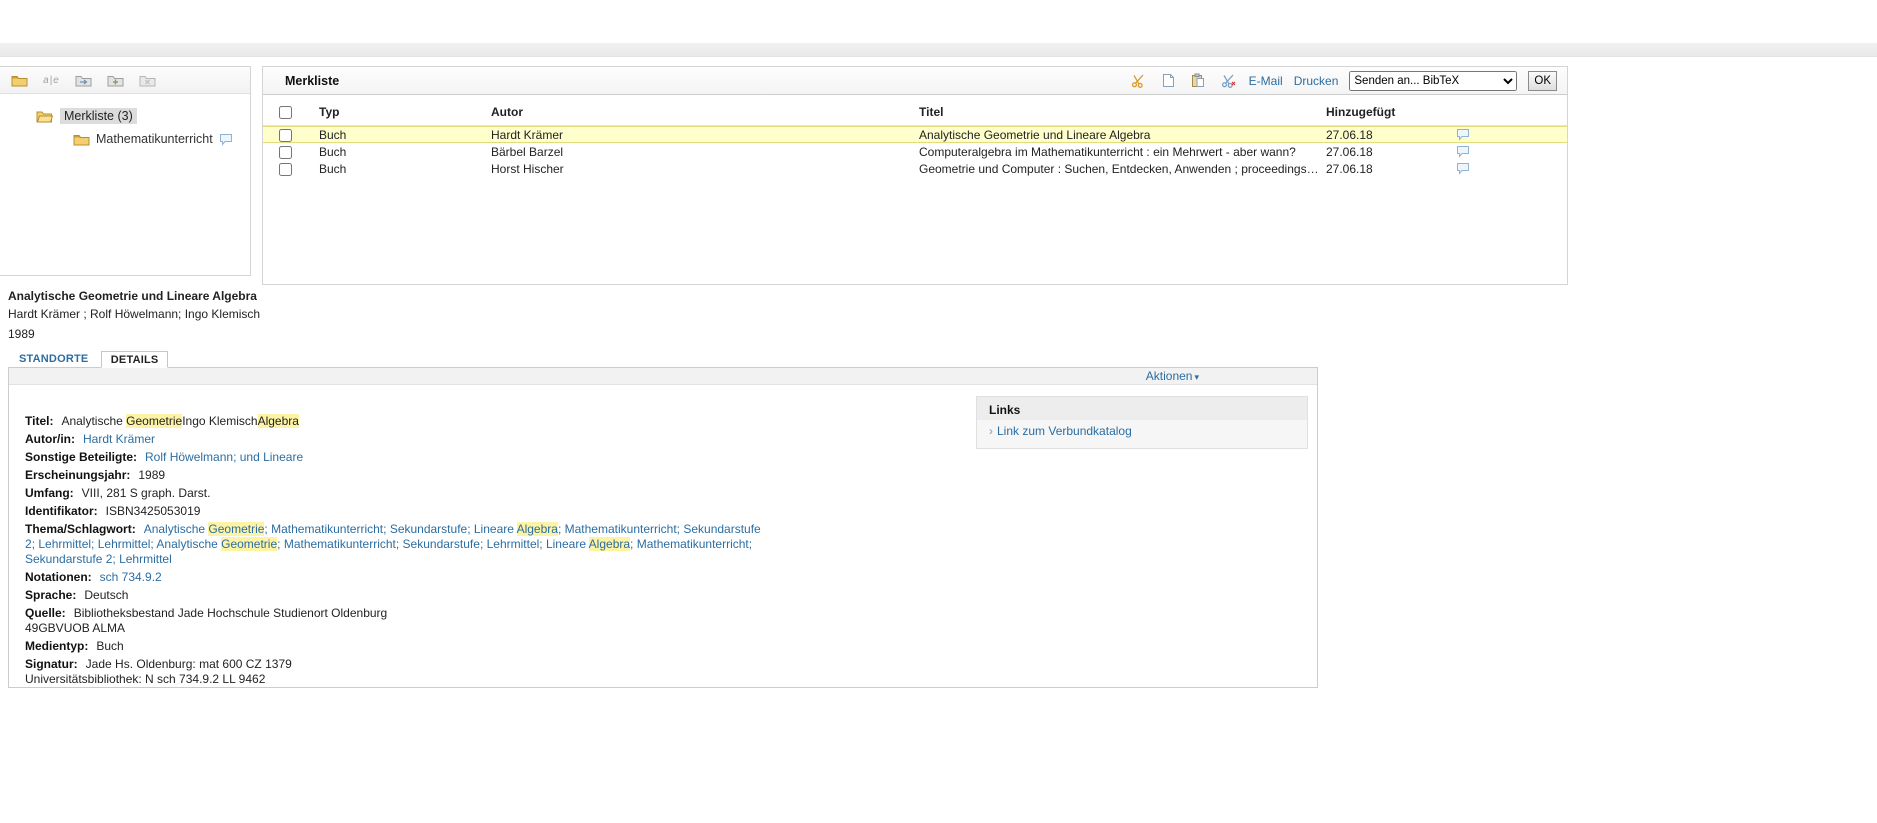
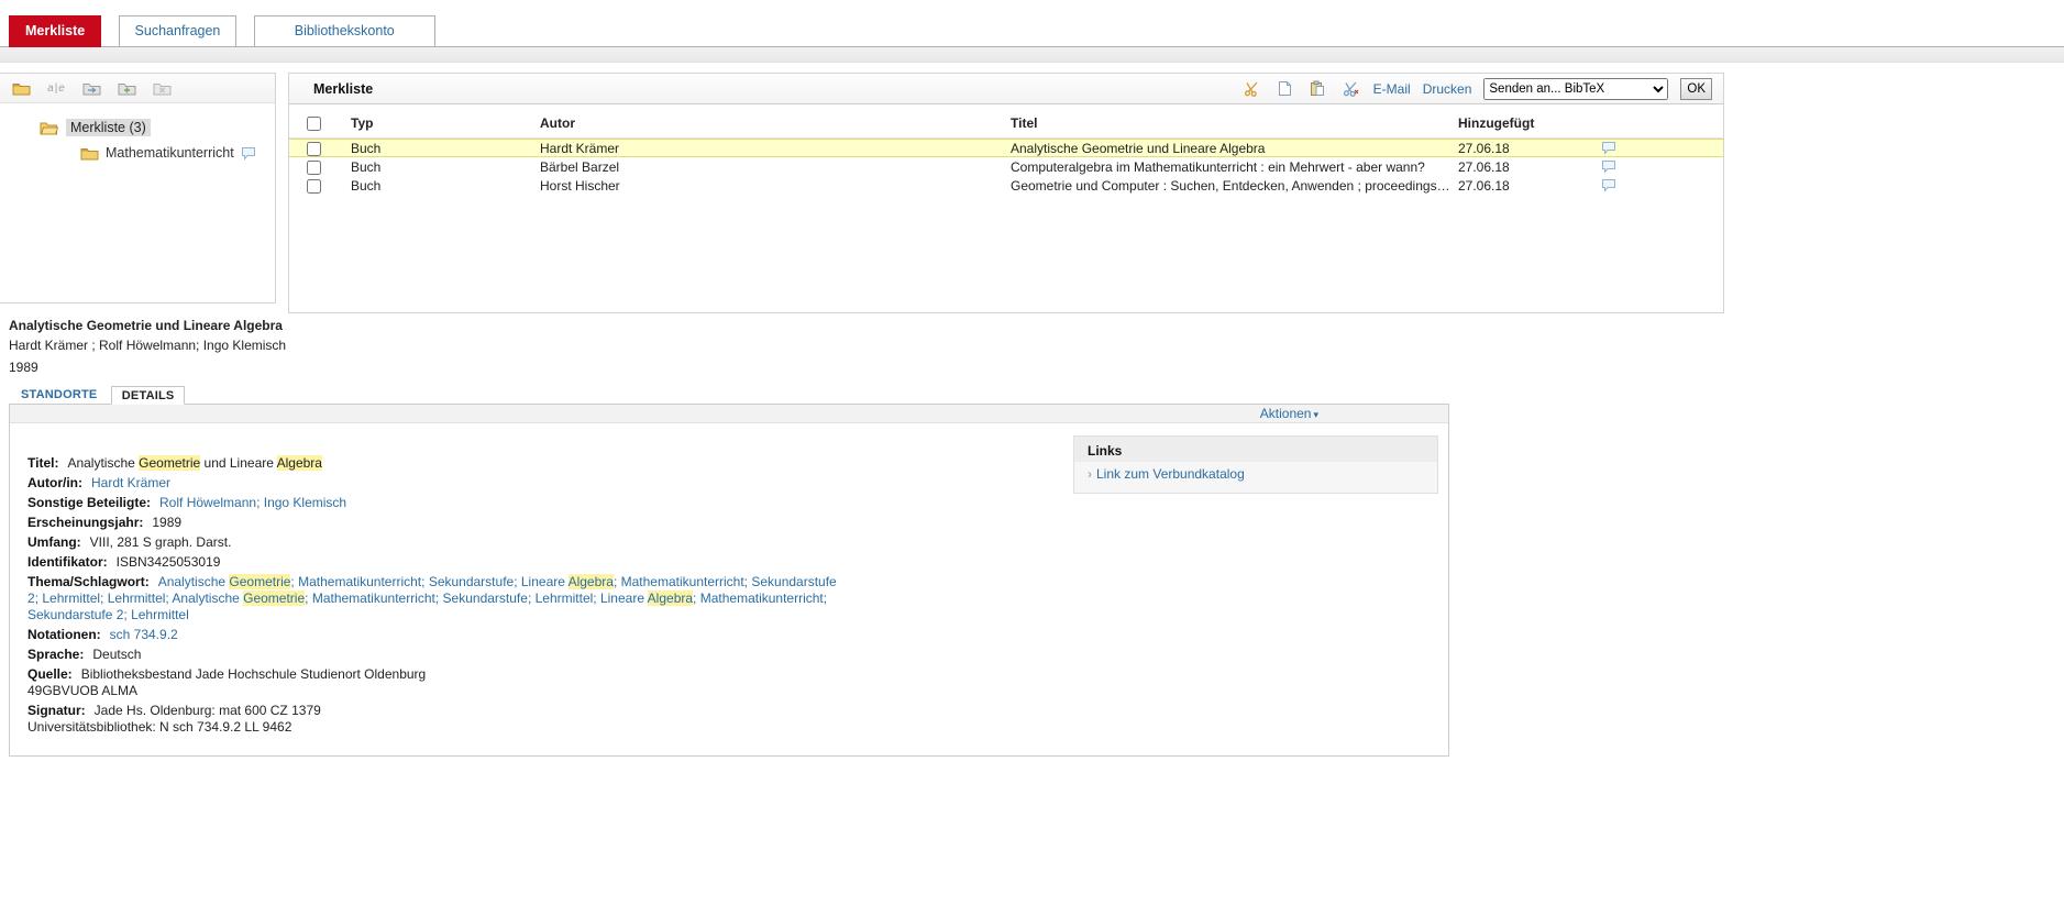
+ Merkliste Suchanfragen Bibliothekskonto
  a|e
  Merkliste (3)
  Mathematikunterricht
  Merkliste
  E-Mail
  Drucken
  Senden an... BibTeX
  OK
  Typ
  Autor
  Titel
  Hinzugefügt
  Buch
  Hardt Krämer
  Analytische Geometrie und Lineare Algebra
  27.06.18
  Buch
  Bärbel Barzel
  Computeralgebra im Mathematikunterricht : ein Mehrwert - aber wann?
  27.06.18
  Buch
  Horst Hischer
  Geometrie und Computer : Suchen, Entdecken, Anwenden ; proceedings…
  27.06.18
  Analytische Geometrie und Lineare Algebra
  Hardt Krämer ; Rolf Höwelmann; Ingo Klemisch
  1989
  STANDORTE DETAILS
  Aktionen ▾
- Titel: Analytische GeometrieIngo KlemischAlgebra
+ Titel: Analytische Geometrie und Lineare Algebra
  Autor/in: Hardt Krämer
- Sonstige Beteiligte: Rolf Höwelmann; und Lineare
+ Sonstige Beteiligte: Rolf Höwelmann; Ingo Klemisch
  Erscheinungsjahr: 1989
  Umfang: VIII, 281 S graph. Darst.
  Identifikator: ISBN3425053019
  Thema/Schlagwort: Analytische Geometrie; Mathematikunterricht; Sekundarstufe; Lineare Algebra; Mathematikunterricht; Sekundarstufe 2; Lehrmittel; Lehrmittel; Analytische Geometrie; Mathematikunterricht; Sekundarstufe; Lehrmittel; Lineare Algebra; Mathematikunterricht; Sekundarstufe 2; Lehrmittel
  Notationen: sch 734.9.2
  Sprache: Deutsch
  Quelle: Bibliotheksbestand Jade Hochschule Studienort Oldenburg
  49GBVUOB ALMA
- Medientyp: Buch
  Signatur: Jade Hs. Oldenburg: mat 600 CZ 1379
  Universitätsbibliothek: N sch 734.9.2 LL 9462
  Links
  › Link zum Verbundkatalog
